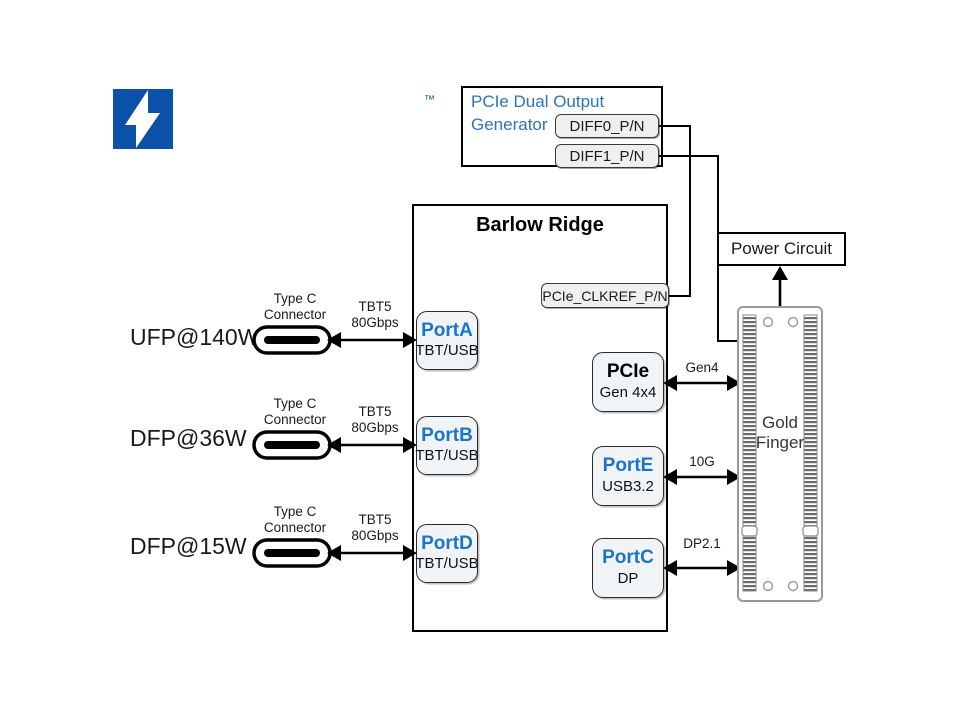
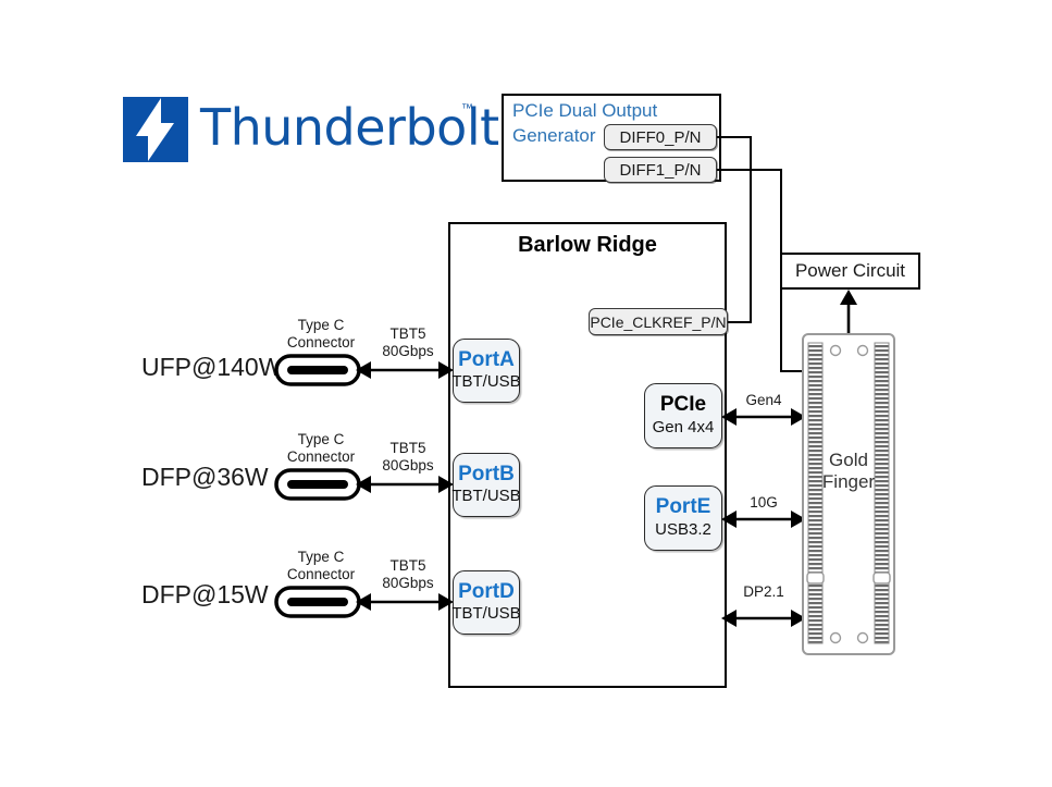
+ Thunderbolt
  ™
  PCIe Dual Output
  Generator
  DIFF0_P/N
  DIFF1_P/N
  Barlow Ridge
  PCIe_CLKREF_P/N
  UFP@140W
  DFP@36W
  DFP@15W
  Type C
  Connector
  Type C
  Connector
  Type C
  Connector
  TBT5
  80Gbps
  TBT5
  80Gbps
  TBT5
  80Gbps
  PortA
  TBT/USB
  PortB
  TBT/USB
  PortD
  TBT/USB
  PCIe
  Gen 4x4
  PortE
  USB3.2
- PortC
- DP
  Gen4
  10G
  DP2.1
  Power Circuit
  Gold
  Finger
